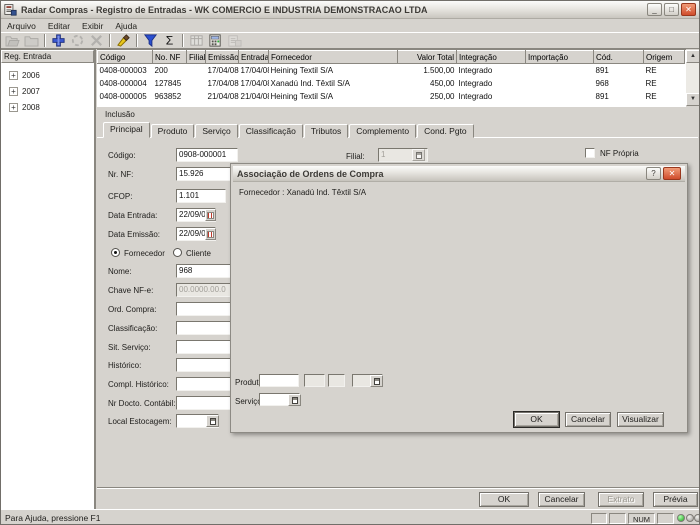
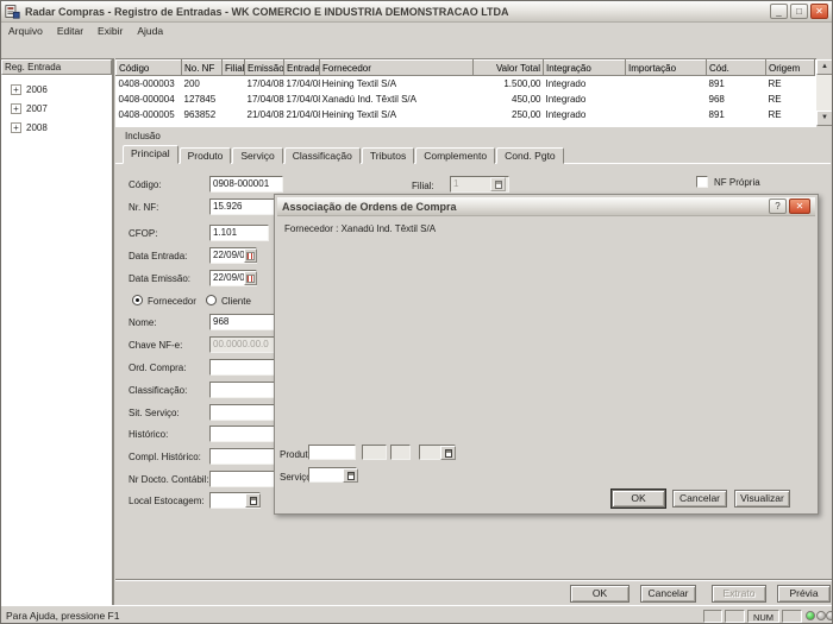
  Radar Compras - Registro de Entradas - WK COMERCIO E INDUSTRIA DEMONSTRACAO LTDA
  _
  □
  ✕
  Arquivo
  Editar
  Exibir
  Ajuda
- Σ
  Reg. Entrada
  +
  2006
  +
  2007
  +
  2008
  Código	No. NF	Filial	Emissão	Entrada	Fornecedor	Valor Total	Integração	Importação	Cód.	Origem
  0408-000003	200		17/04/08	17/04/0	Heining Textil S/A	1.500,00	Integrado		891	RE
  0408-000004	127845		17/04/08	17/04/0	Xanadú Ind. Têxtil S/A	450,00	Integrado		968	RE
  0408-000005	963852		21/04/08	21/04/0	Heining Textil S/A	250,00	Integrado		891	RE
  Inclusão
  Principal
  Produto
  Serviço
  Classificação
  Tributos
  Complemento
  Cond. Pgto
  Código:
  0908-000001
  Nr. NF:
  15.926
  CFOP:
  1.101
  Data Entrada:
  22/09/0
  Data Emissão:
  22/09/0
  Fornecedor
  Cliente
  Nome:
  968
  Chave NF-e:
  00.0000.00.0
  Ord. Compra:
  Classificação:
  Sit. Serviço:
  Histórico:
  Compl. Histórico:
  Nr Docto. Contábil:
  Local Estocagem:
  Filial:
  1
  NF Própria
  OK
  Cancelar
  Extrato
  Prévia
  Para Ajuda, pressione F1
  NUM
  Associação de Ordens de Compra
  ?
  ✕
  Fornecedor : Xanadú Ind. Têxtil S/A
  Produt
  Serviç
  OK
  Cancelar
  Visualizar
